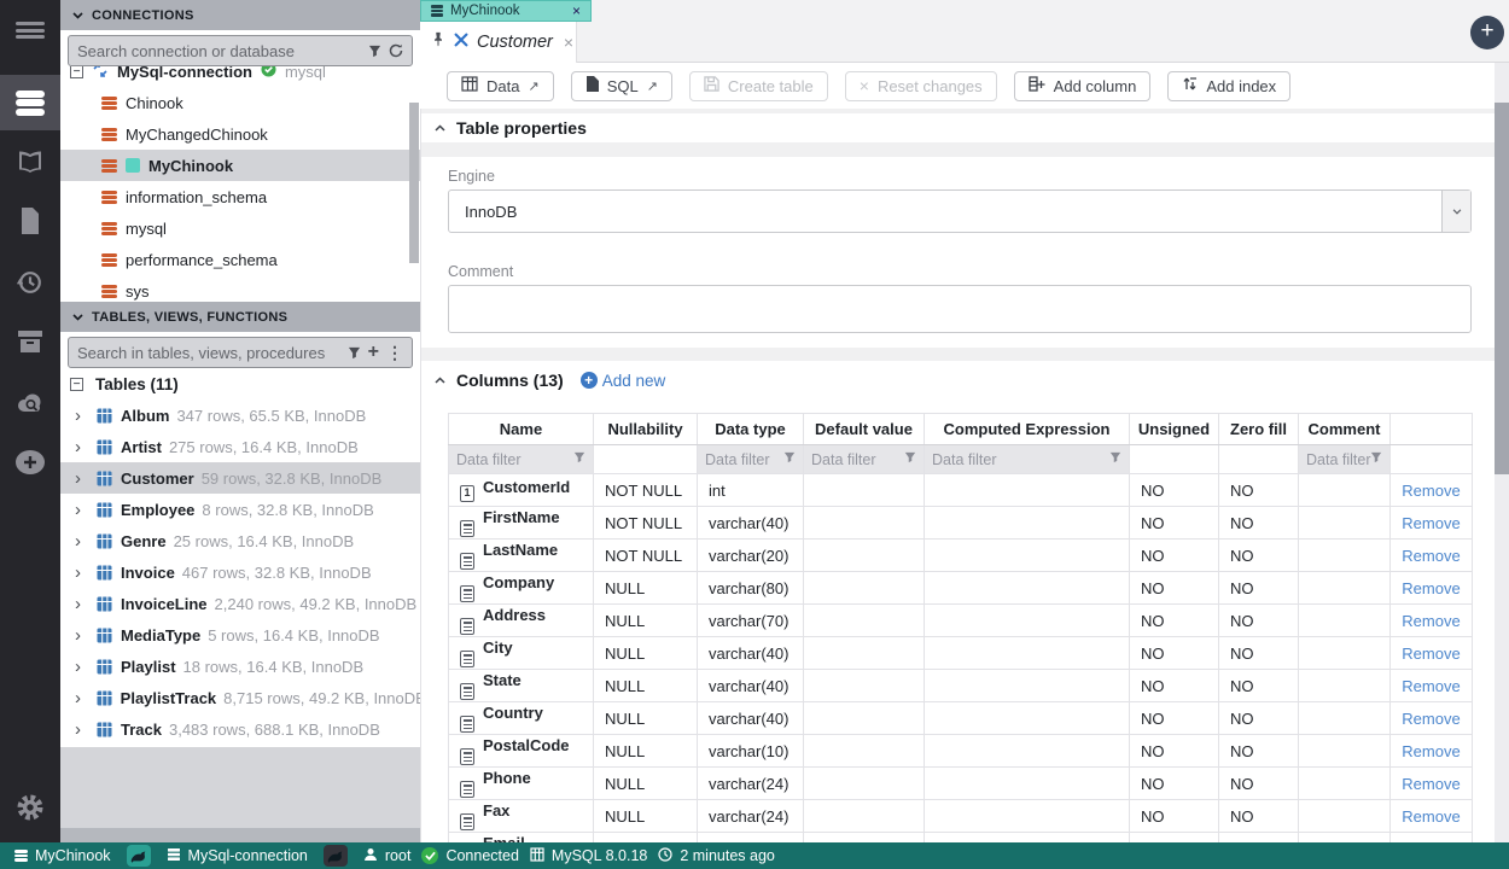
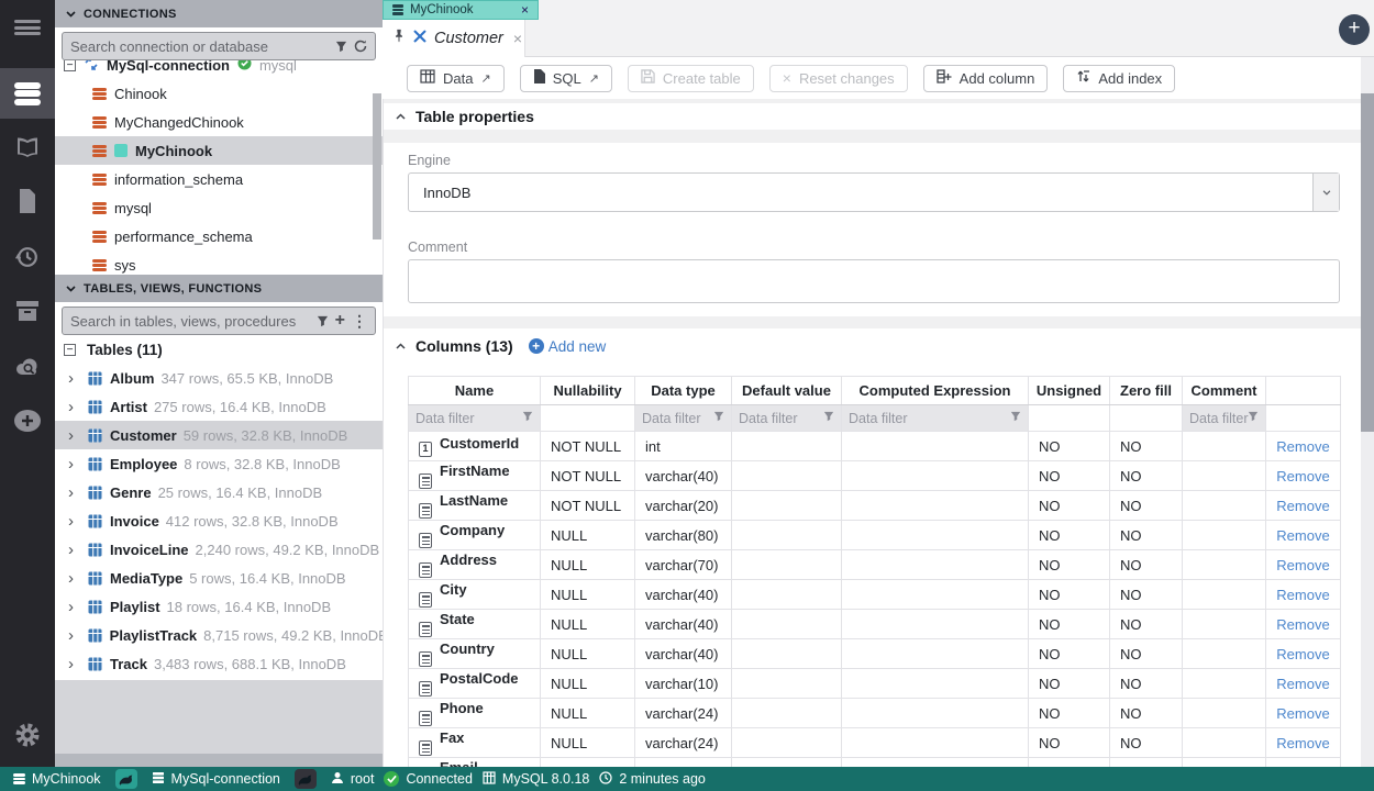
  CONNECTIONS
  Search connection or database
  −
  MySql-connection
  mysql
  Chinook
  MyChangedChinook
  MyChinook
  information_schema
  mysql
  performance_schema
  sys
  TABLES, VIEWS, FUNCTIONS
  Search in tables, views, procedures
  +
  ⋮
  −
  Tables (11)
  ›
  Album
  347 rows, 65.5 KB, InnoDB
  ›
  Artist
  275 rows, 16.4 KB, InnoDB
  ›
  Customer
  59 rows, 32.8 KB, InnoDB
  ›
  Employee
  8 rows, 32.8 KB, InnoDB
  ›
  Genre
  25 rows, 16.4 KB, InnoDB
  ›
  Invoice
- 467 rows, 32.8 KB, InnoDB
+ 412 rows, 32.8 KB, InnoDB
  ›
  InvoiceLine
  2,240 rows, 49.2 KB, InnoDB
  ›
  MediaType
  5 rows, 16.4 KB, InnoDB
  ›
  Playlist
  18 rows, 16.4 KB, InnoDB
  ›
  PlaylistTrack
  8,715 rows, 49.2 KB, InnoD
  ›
  Track
  3,483 rows, 688.1 KB, InnoDB
  MyChinook
  ×
  Customer
  ×
  +
  Data
  ↗
  SQL
  ↗
  Create table
  ×
  Reset changes
  Add column
  Add index
  Table properties
  Engine
  InnoDB
  Comment
  Columns (13)
  +
  Add new
  Name	Nullability	Data type	Default value	Computed Expression	Unsigned	Zero fill	Comment
  Data filter		Data filter	Data filter	Data filter			Data filter
  1 CustomerId	NOT NULL	int			NO	NO		Remove
  FirstName	NOT NULL	varchar(40)			NO	NO		Remove
  LastName	NOT NULL	varchar(20)			NO	NO		Remove
  Company	NULL	varchar(80)			NO	NO		Remove
  Address	NULL	varchar(70)			NO	NO		Remove
  City	NULL	varchar(40)			NO	NO		Remove
  State	NULL	varchar(40)			NO	NO		Remove
  Country	NULL	varchar(40)			NO	NO		Remove
  PostalCode	NULL	varchar(10)			NO	NO		Remove
  Phone	NULL	varchar(24)			NO	NO		Remove
  Fax	NULL	varchar(24)			NO	NO		Remove
  MyChinook
  MySql-connection
  root
  Connected
  MySQL 8.0.18
  2 minutes ago
